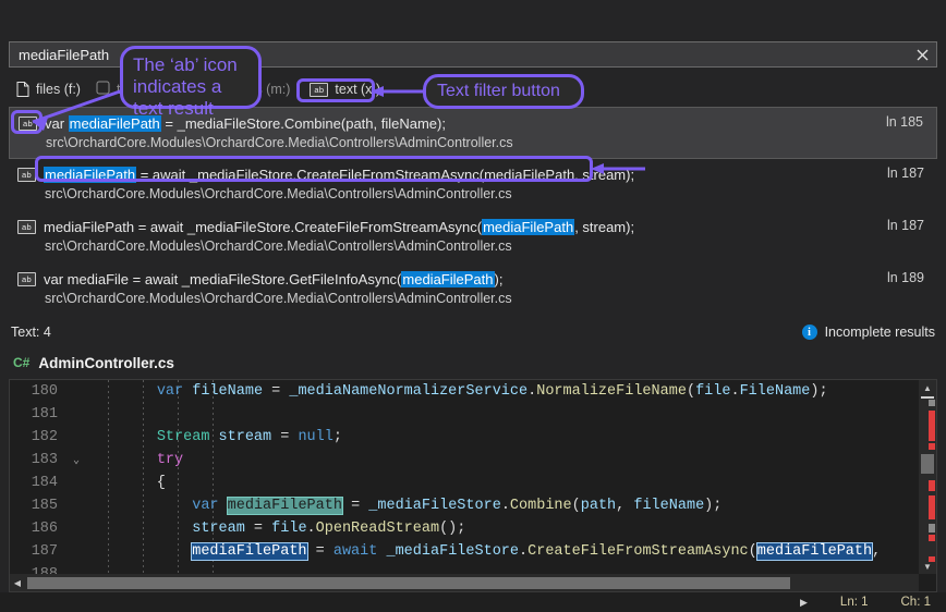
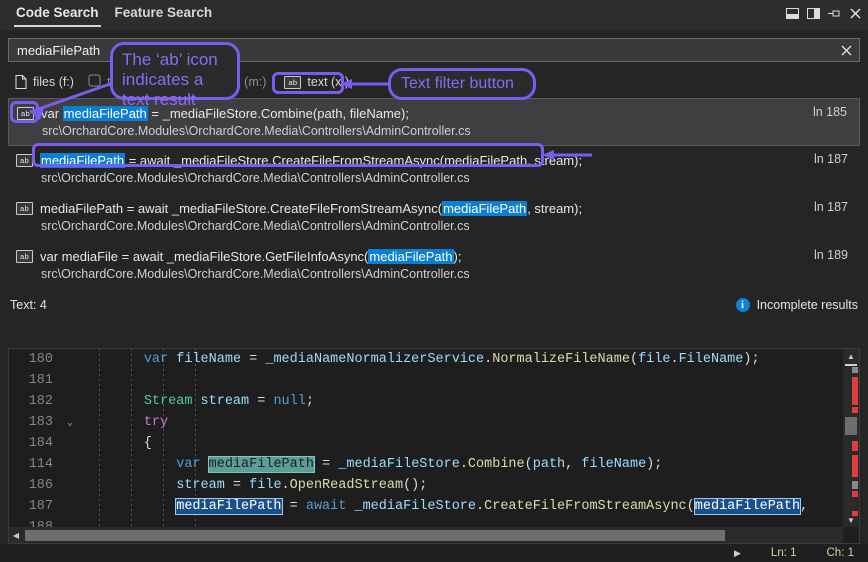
+ Code Search
+ Feature Search
  mediaFilePath
  files (f:)
  ab
  text (x:
  ab
  var mediaFilePath = _mediaFileStore.Combine(path, fileName);
  src\OrchardCore.Modules\OrchardCore.Media\Controllers\AdminController.cs
  ln 185
  ab
  mediaFilePath = await _mediaFileStore.CreateFileFromStreamAsync(mediaFilePath, stream);
  src\OrchardCore.Modules\OrchardCore.Media\Controllers\AdminController.cs
  ln 187
  ab
  mediaFilePath = await _mediaFileStore.CreateFileFromStreamAsync(mediaFilePath, stream);
  src\OrchardCore.Modules\OrchardCore.Media\Controllers\AdminController.cs
  ln 187
  ab
  var mediaFile = await _mediaFileStore.GetFileInfoAsync(mediaFilePath);
  src\OrchardCore.Modules\OrchardCore.Media\Controllers\AdminController.cs
  ln 189
  Text: 4
  i
  Incomplete results
- C#
- AdminController.cs
  180
  var fileName = _mediaNameNormalizerService.NormalizeFileName(file.FileName);
  181
  182
  Stream stream = null;
  183
  ⌄
  try
  184
  {
- 185
+ 114
  var mediaFilePath = _mediaFileStore.Combine(path, fileName);
  186
  stream = file.OpenReadStream();
  187
  mediaFilePath = await _mediaFileStore.CreateFileFromStreamAsync(mediaFilePath,
  ▲
  ▼
  ◀
  ▶
  Ln: 1
  Ch: 1
  The ‘ab’ icon
  indicates a
  text result
  Text filter button
